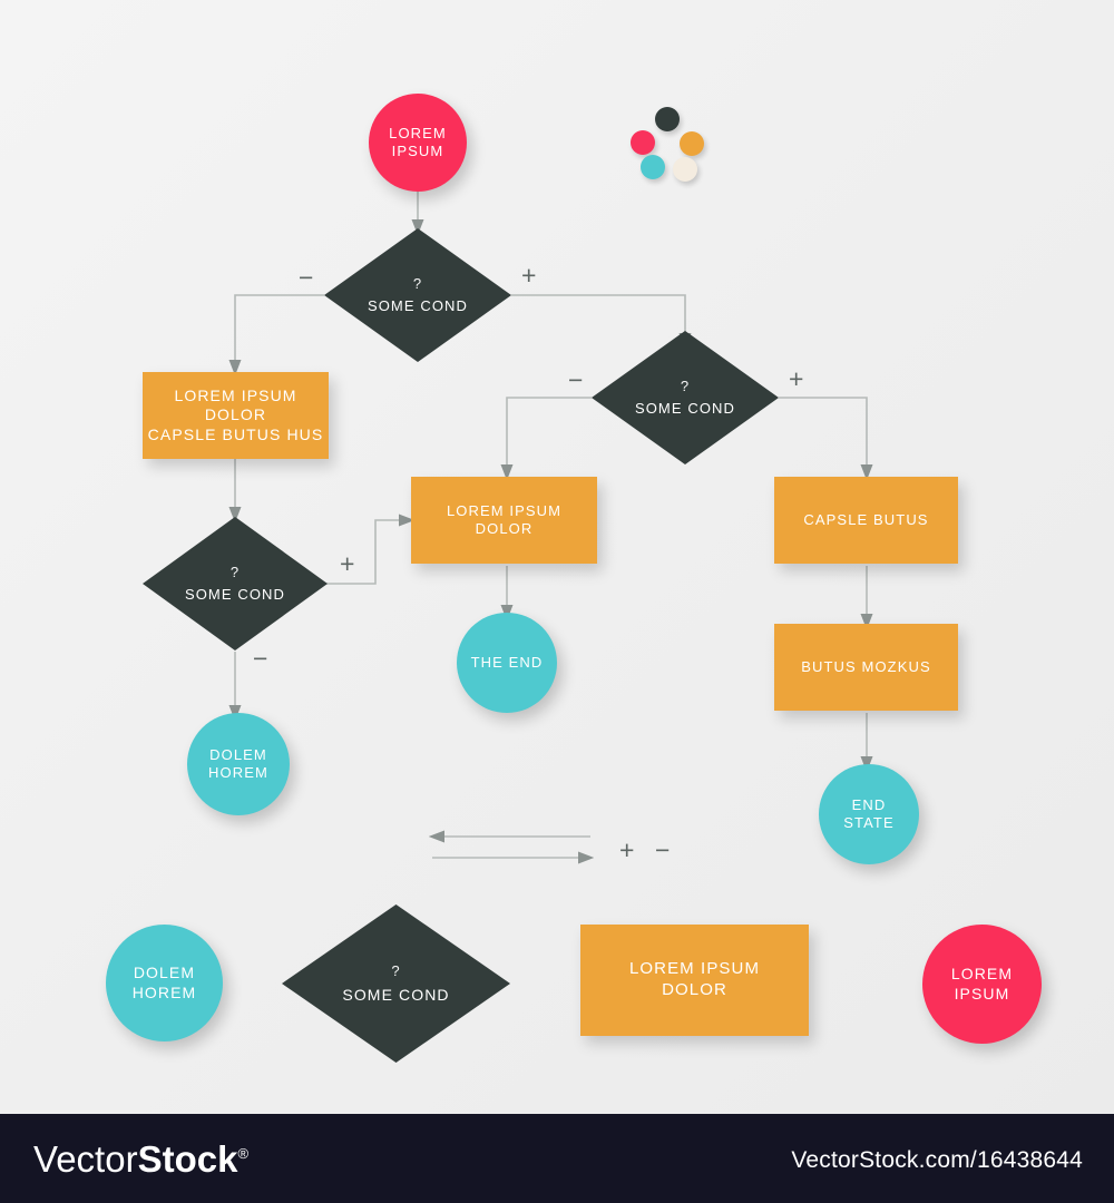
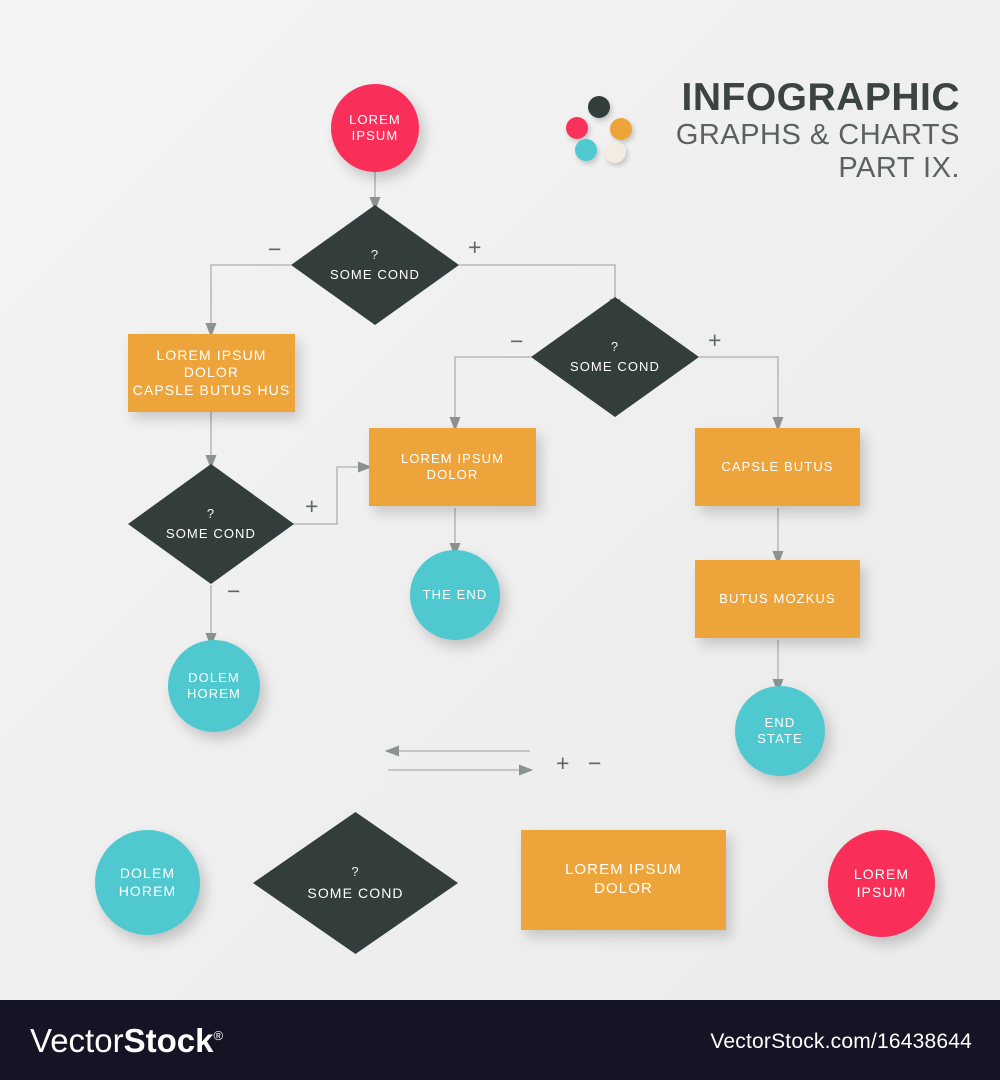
+ INFOGRAPHIC
+ GRAPHS & CHARTS
+ PART IX.
  LOREM
  IPSUM
  ?
  SOME COND
  −
  +
  LOREM IPSUM DOLOR
  CAPSLE BUTUS HUS
  ?
  SOME COND
  +
  −
  DOLEM
  HOREM
  ?
  SOME COND
  −
  +
  LOREM IPSUM
  DOLOR
  THE END
  CAPSLE BUTUS
  BUTUS MOZKUS
  END
  STATE
  +
  −
  DOLEM
  HOREM
  ?
  SOME COND
  LOREM IPSUM
  DOLOR
  LOREM
  IPSUM
  VectorStock®
  VectorStock.com/16438644
